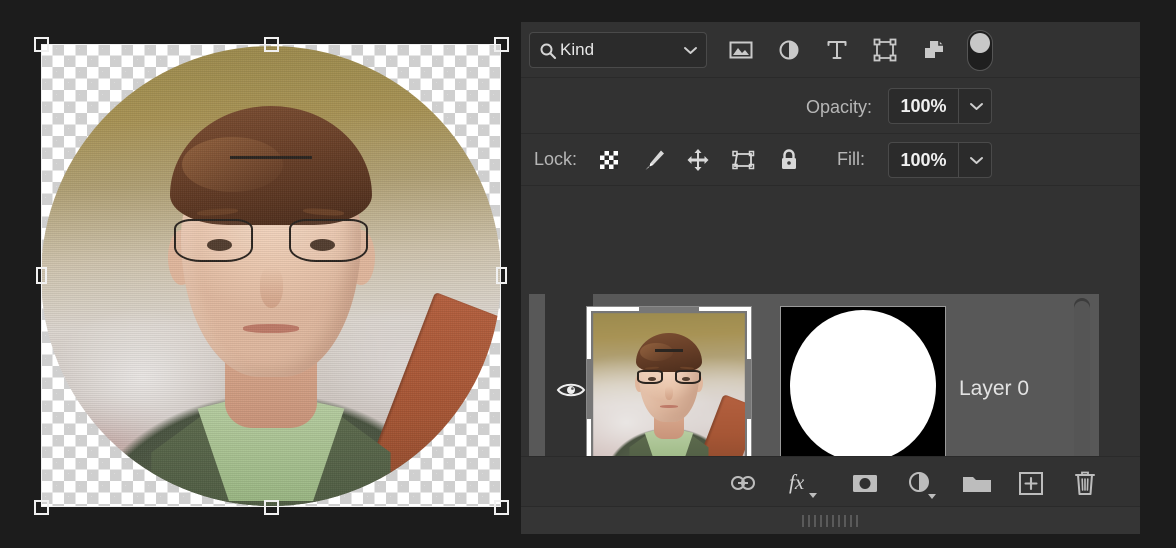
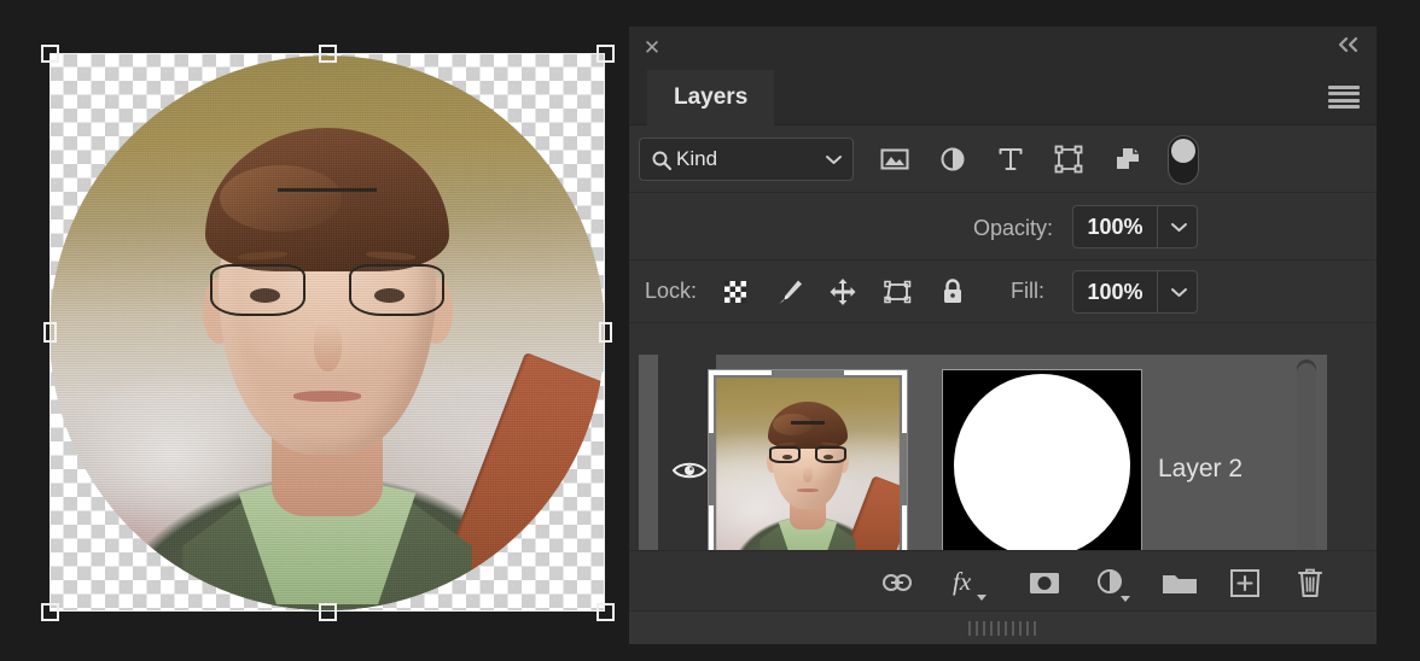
+ ✕
+ Layers
  Kind
  Opacity:
  100%
  Lock:
  Fill:
  100%
- Layer 0
+ Layer 2
  fx
